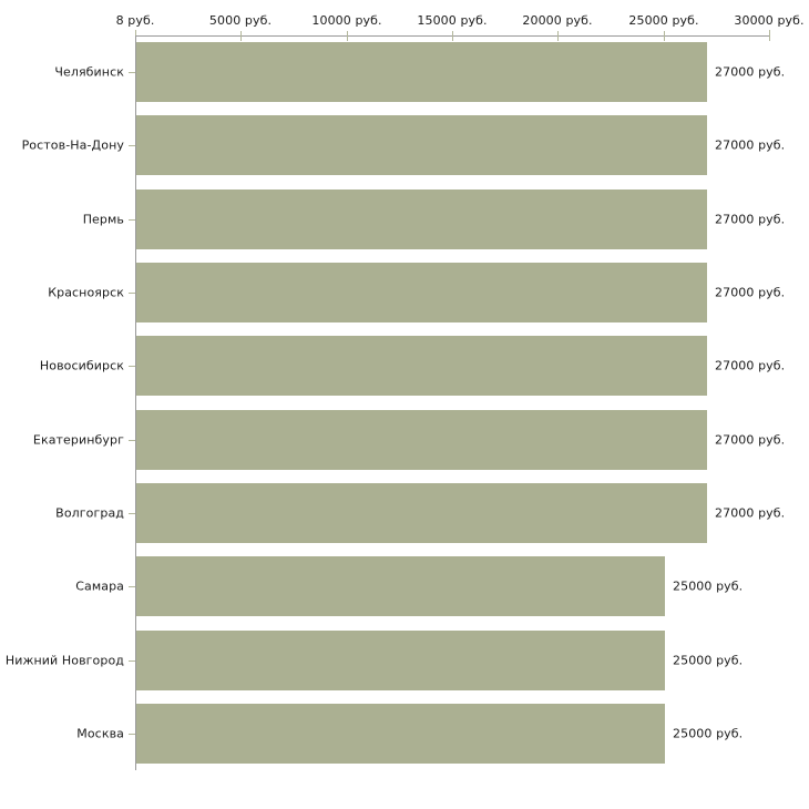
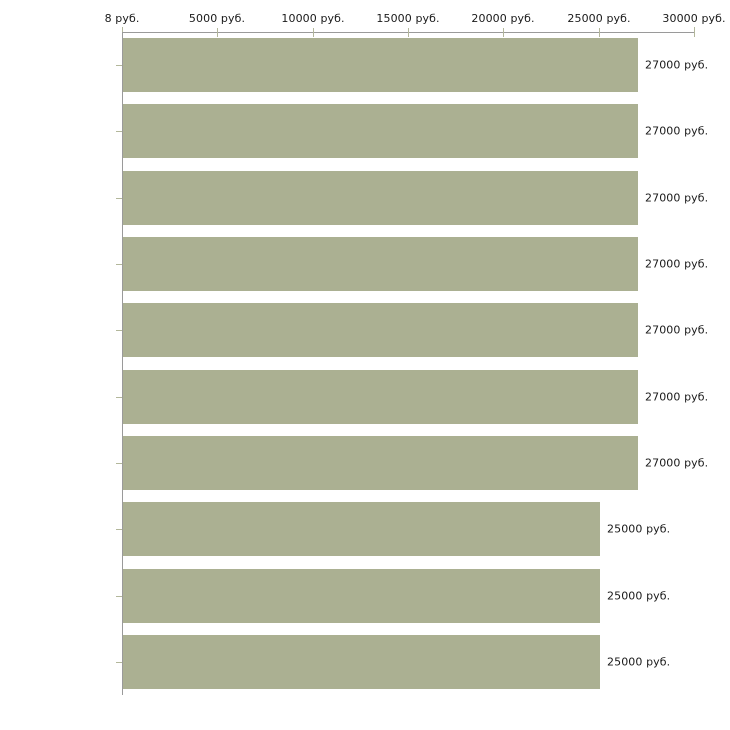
  8 руб.
  5000 руб.
  10000 руб.
  15000 руб.
  20000 руб.
  25000 руб.
  30000 руб.
- Челябинск
- Ростов-На-Дону
- Пермь
- Красноярск
- Новосибирск
- Екатеринбург
- Волгоград
- Самара
- Нижний Новгород
- Москва
  27000 руб.
  27000 руб.
  27000 руб.
  27000 руб.
  27000 руб.
  27000 руб.
  27000 руб.
  25000 руб.
  25000 руб.
  25000 руб.
